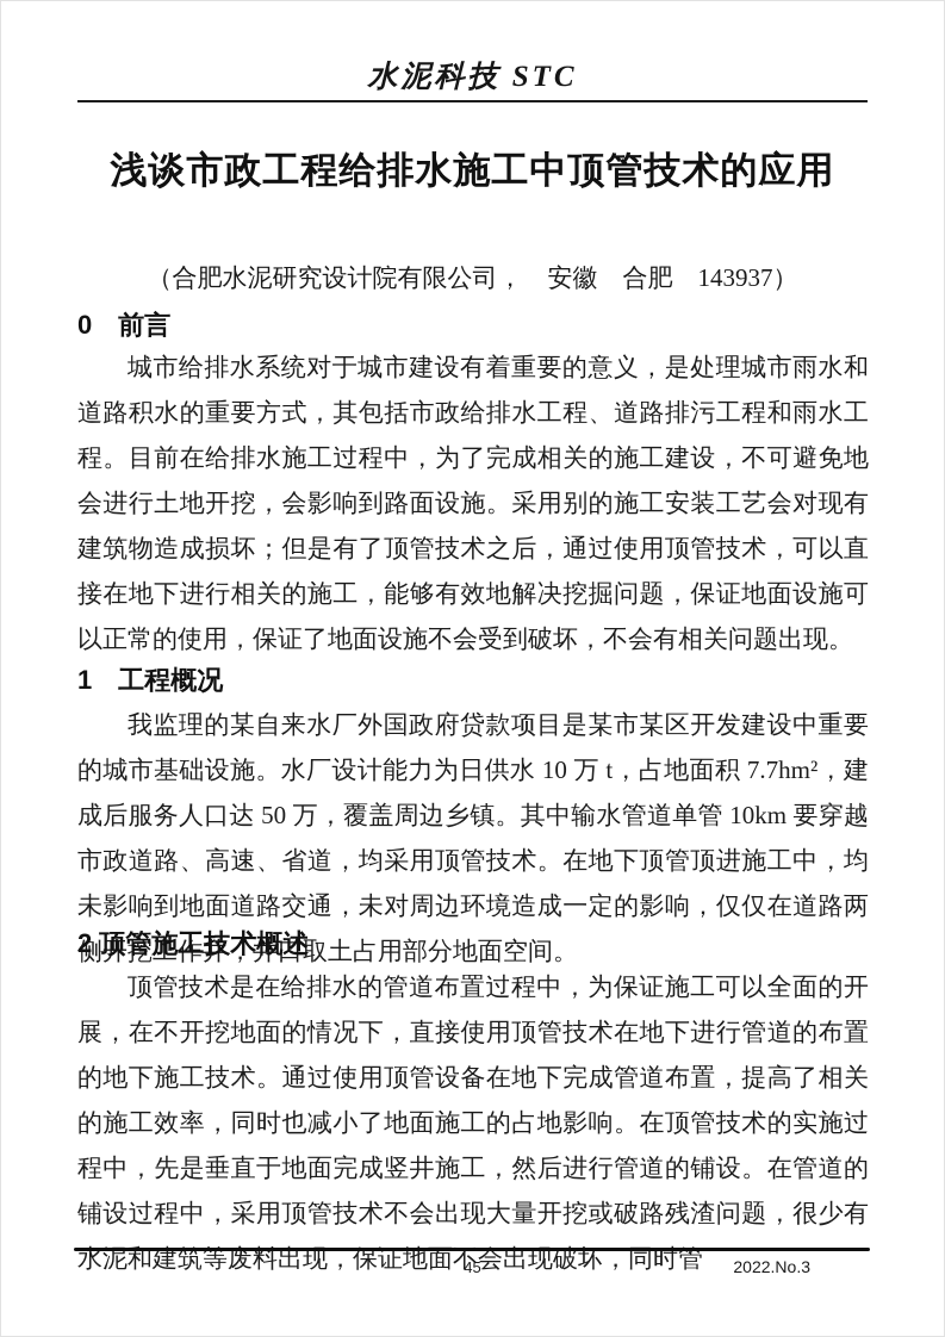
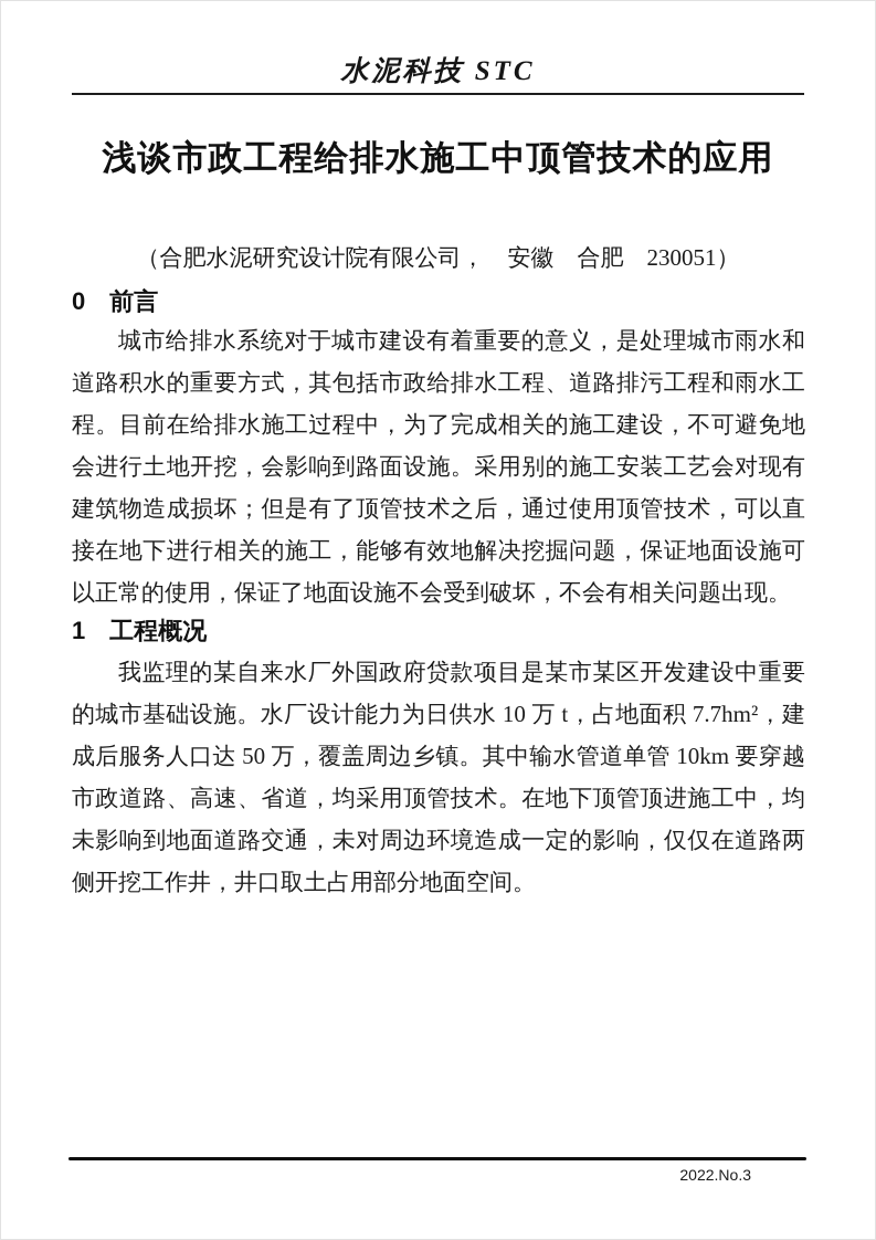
  水泥科技 STC
  浅谈市政工程给排水施工中顶管技术的应用
- （合肥水泥研究设计院有限公司， 安徽 合肥 143937）
+ （合肥水泥研究设计院有限公司， 安徽 合肥 230051）
  0 前言
  城市给排水系统对于城市建设有着重要的意义，是处理城市雨水和道路积水的重要方式，其包括市政给排水工程、道路排污工程和雨水工程。目前在给排水施工过程中，为了完成相关的施工建设，不可避免地会进行土地开挖，会影响到路面设施。采用别的施工安装工艺会对现有建筑物造成损坏；但是有了顶管技术之后，通过使用顶管技术，可以直接在地下进行相关的施工，能够有效地解决挖掘问题，保证地面设施可以正常的使用，保证了地面设施不会受到破坏，不会有相关问题出现。
  1 工程概况
  我监理的某自来水厂外国政府贷款项目是某市某区开发建设中重要的城市基础设施。水厂设计能力为日供水 10 万 t，占地面积 7.7hm²，建成后服务人口达 50 万，覆盖周边乡镇。其中输水管道单管 10km 要穿越市政道路、高速、省道，均采用顶管技术。在地下顶管顶进施工中，均未影响到地面道路交通，未对周边环境造成一定的影响，仅仅在道路两侧开挖工作井，井口取土占用部分地面空间。
- 2 顶管施工技术概述
- 顶管技术是在给排水的管道布置过程中，为保证施工可以全面的开展，在不开挖地面的情况下，直接使用顶管技术在地下进行管道的布置的地下施工技术。通过使用顶管设备在地下完成管道布置，提高了相关的施工效率，同时也减小了地面施工的占地影响。在顶管技术的实施过程中，先是垂直于地面完成竖井施工，然后进行管道的铺设。在管道的铺设过程中，采用顶管技术不会出现大量开挖或破路残渣问题，很少有水泥和建筑等废料出现，保证地面不会出现破坏，同时管
- 45
  2022.No.3
